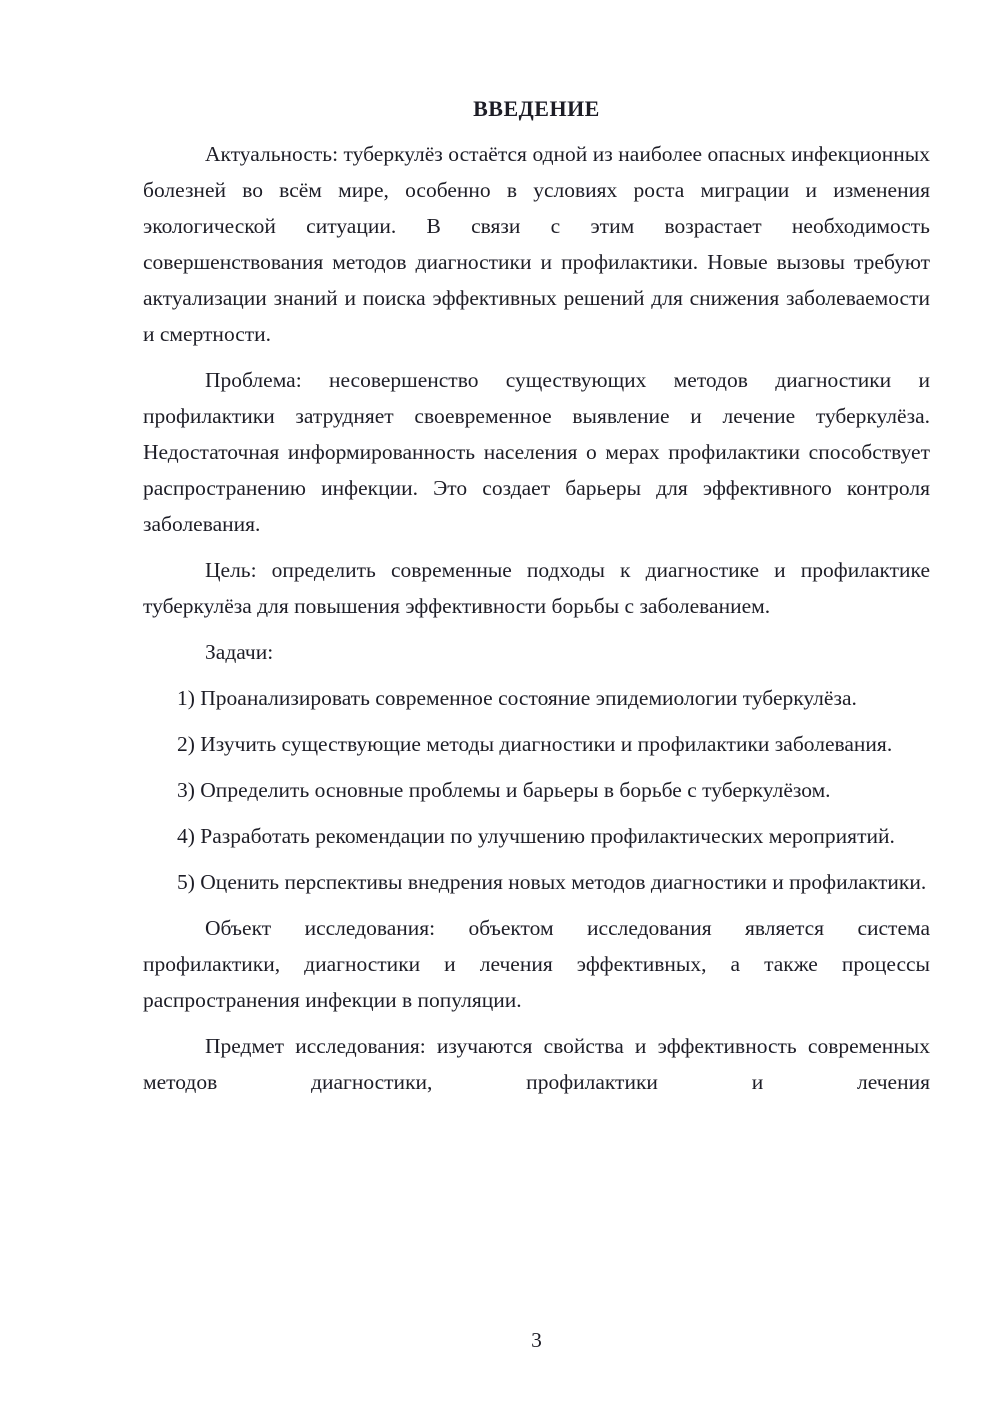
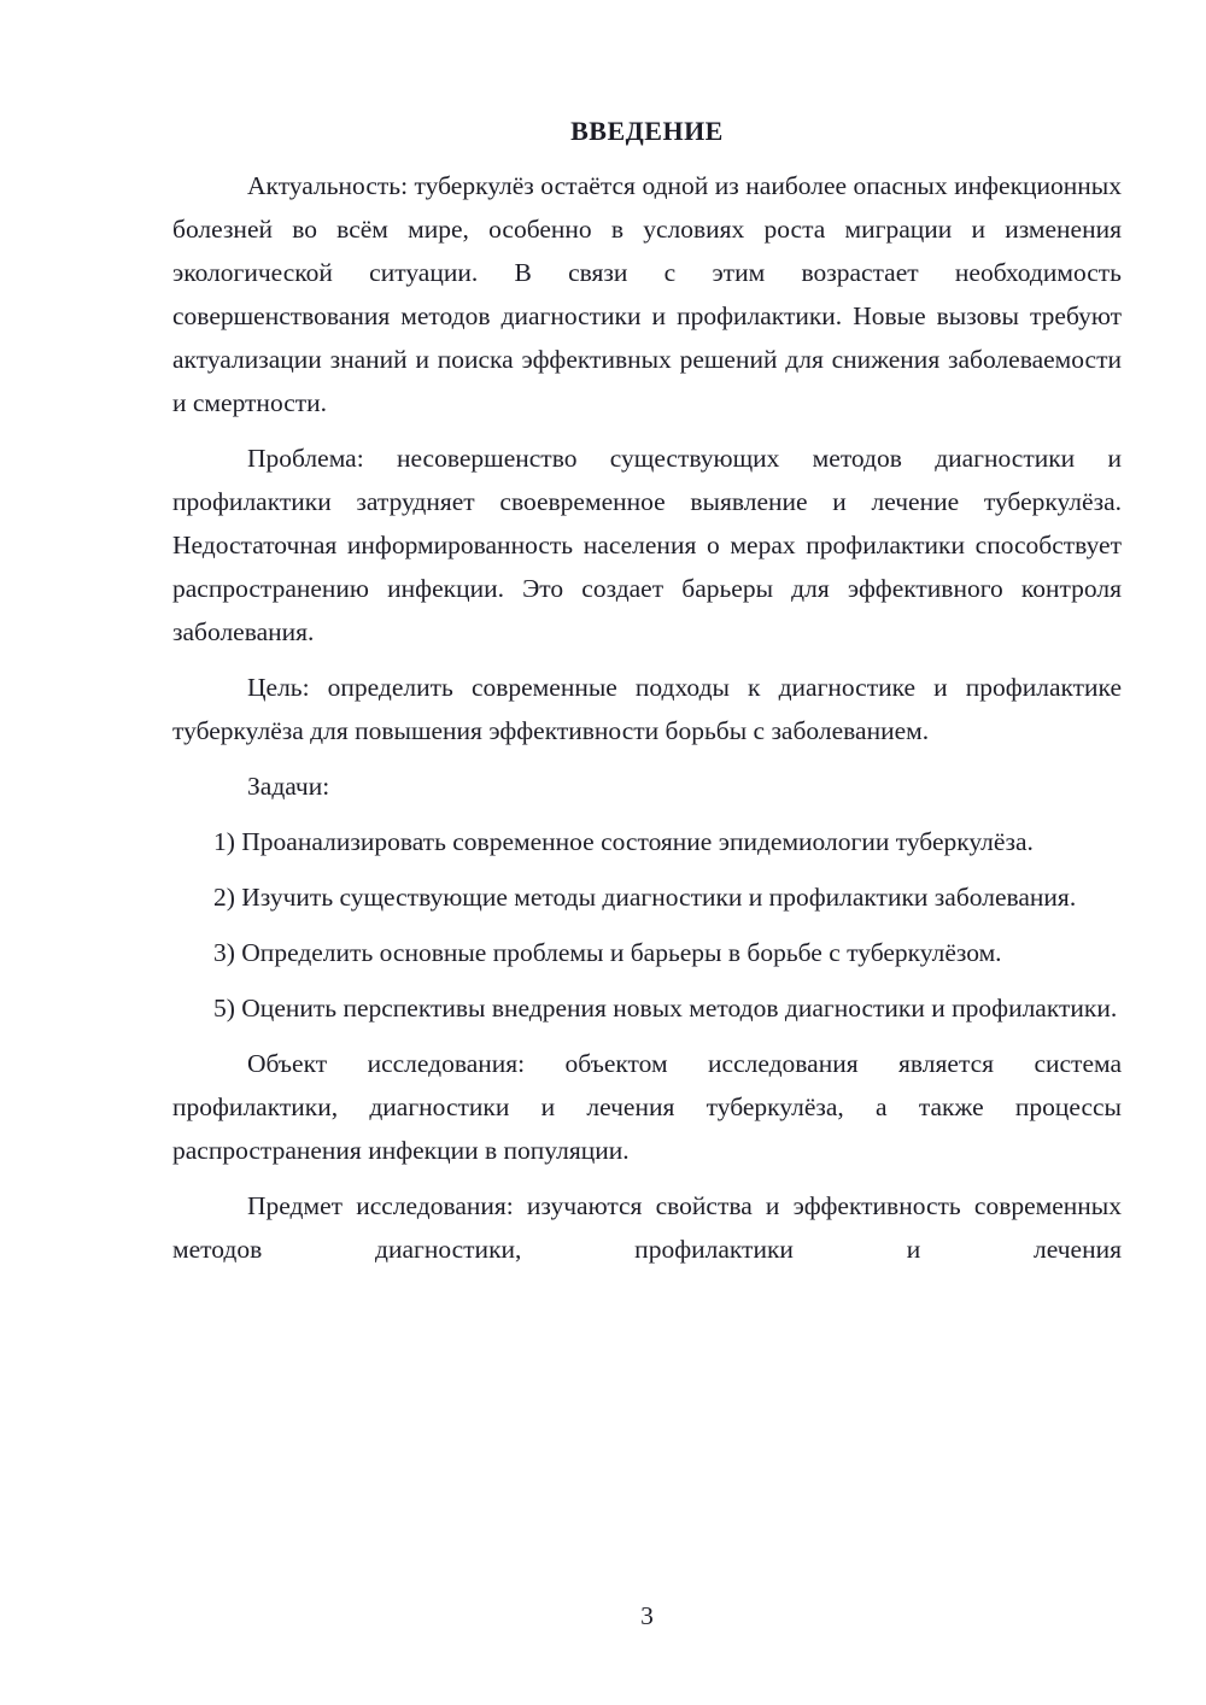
  ВВЕДЕНИЕ
  Актуальность: туберкулёз остаётся одной из наиболее опасных инфекционных болезней во всём мире, особенно в условиях роста миграции и изменения экологической ситуации. В связи с этим возрастает необходимость совершенствования методов диагностики и профилактики. Новые вызовы требуют актуализации знаний и поиска эффективных решений для снижения заболеваемости и смертности.
  Проблема: несовершенство существующих методов диагностики и профилактики затрудняет своевременное выявление и лечение туберкулёза. Недостаточная информированность населения о мерах профилактики способствует распространению инфекции. Это создает барьеры для эффективного контроля заболевания.
  Цель: определить современные подходы к диагностике и профилактике туберкулёза для повышения эффективности борьбы с заболеванием.
  Задачи:
  1) Проанализировать современное состояние эпидемиологии туберкулёза.
  2) Изучить существующие методы диагностики и профилактики заболевания.
  3) Определить основные проблемы и барьеры в борьбе с туберкулёзом.
- 4) Разработать рекомендации по улучшению профилактических мероприятий.
  5) Оценить перспективы внедрения новых методов диагностики и профилактики.
- Объект исследования: объектом исследования является система профилактики, диагностики и лечения эффективных, а также процессы распространения инфекции в популяции.
+ Объект исследования: объектом исследования является система профилактики, диагностики и лечения туберкулёза, а также процессы распространения инфекции в популяции.
  Предмет исследования: изучаются свойства и эффективность современных методов диагностики, профилактики и лечения
  3
